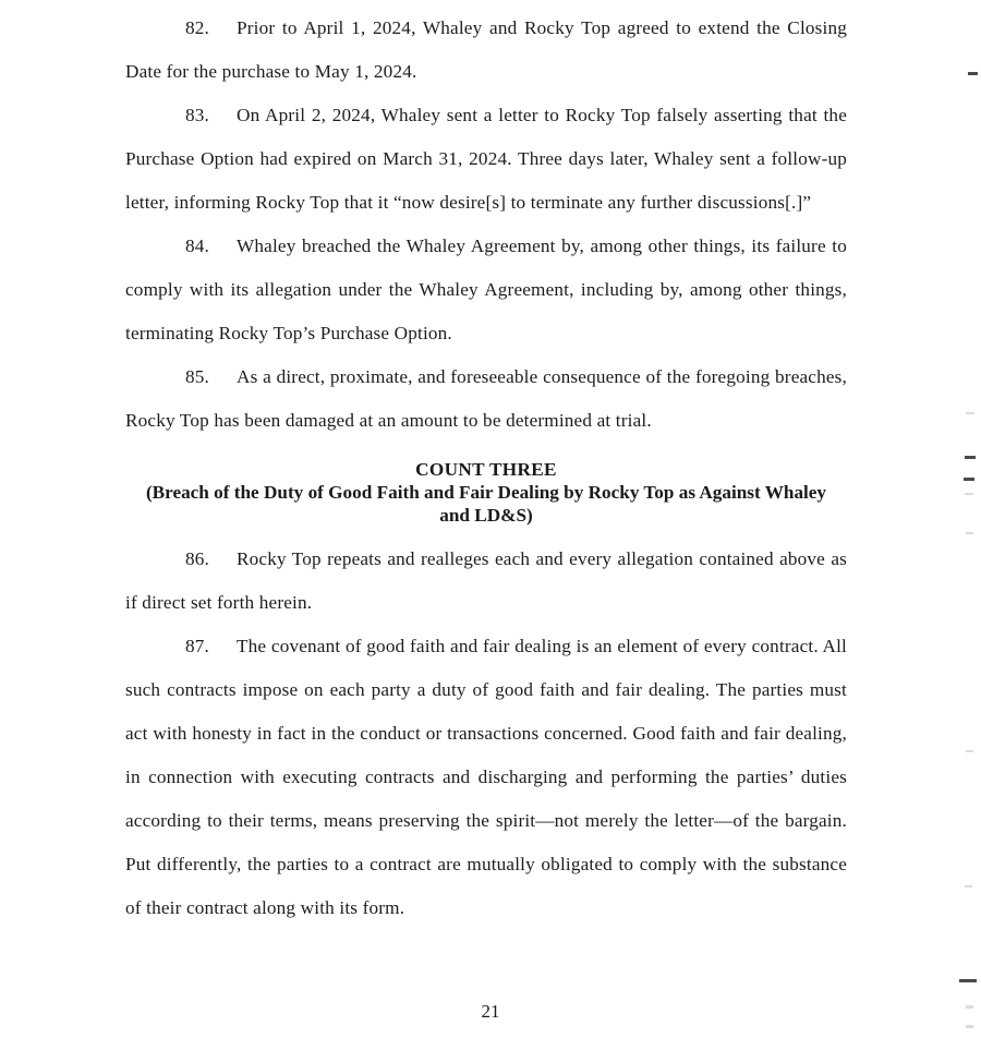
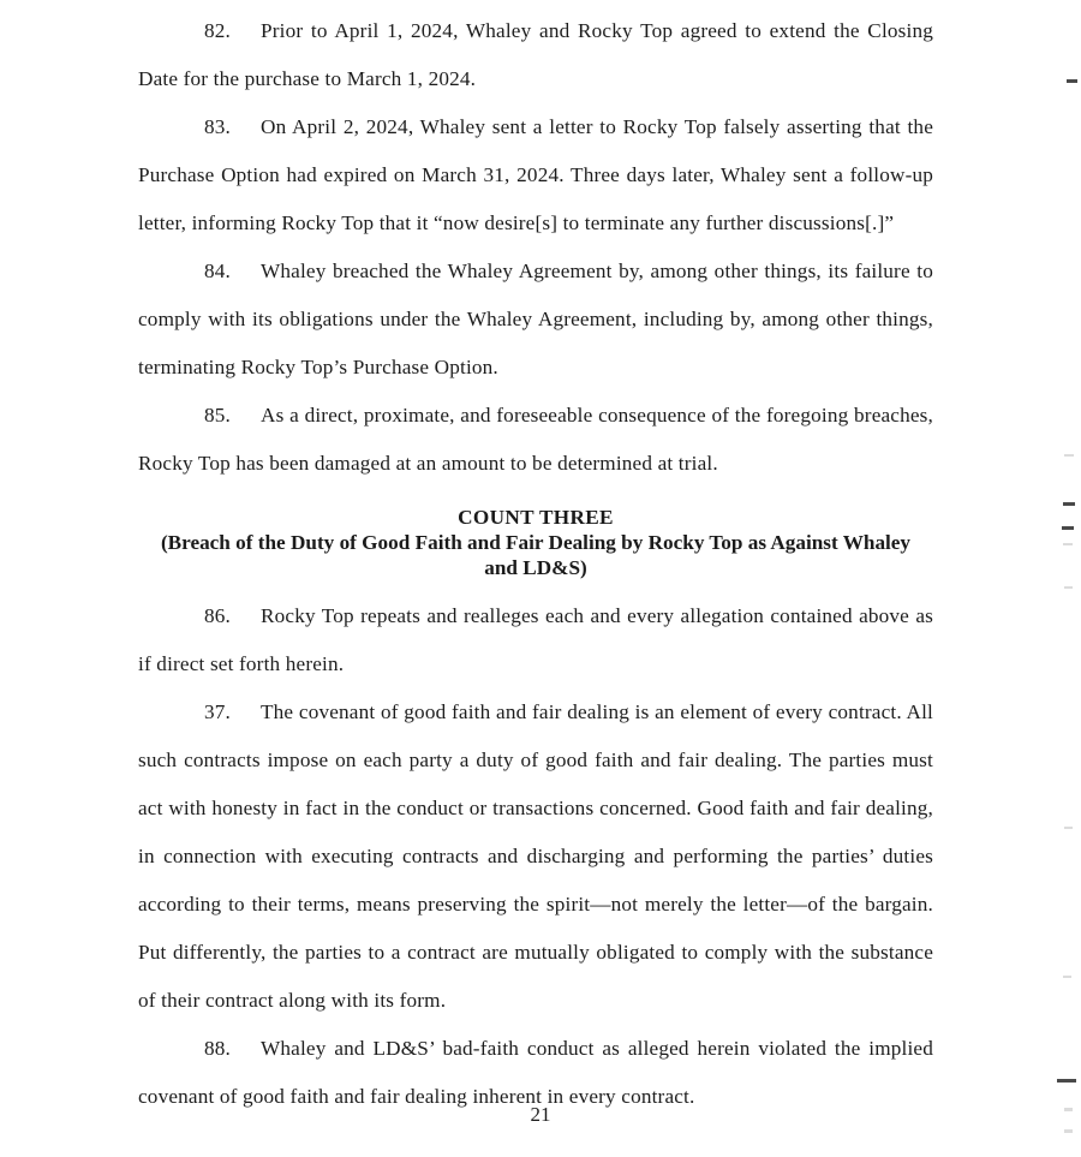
- 82. Prior to April 1, 2024, Whaley and Rocky Top agreed to extend the Closing Date for the purchase to May 1, 2024.
+ 82. Prior to April 1, 2024, Whaley and Rocky Top agreed to extend the Closing Date for the purchase to March 1, 2024.
  83. On April 2, 2024, Whaley sent a letter to Rocky Top falsely asserting that the Purchase Option had expired on March 31, 2024. Three days later, Whaley sent a follow-up letter, informing Rocky Top that it “now desire[s] to terminate any further discussions[.]”
- 84. Whaley breached the Whaley Agreement by, among other things, its failure to comply with its allegation under the Whaley Agreement, including by, among other things, terminating Rocky Top’s Purchase Option.
+ 84. Whaley breached the Whaley Agreement by, among other things, its failure to comply with its obligations under the Whaley Agreement, including by, among other things, terminating Rocky Top’s Purchase Option.
  85. As a direct, proximate, and foreseeable consequence of the foregoing breaches, Rocky Top has been damaged at an amount to be determined at trial.
  COUNT THREE
  (Breach of the Duty of Good Faith and Fair Dealing by Rocky Top as Against Whaley and LD&S)
  86. Rocky Top repeats and realleges each and every allegation contained above as if direct set forth herein.
- 87. The covenant of good faith and fair dealing is an element of every contract. All such contracts impose on each party a duty of good faith and fair dealing. The parties must act with honesty in fact in the conduct or transactions concerned. Good faith and fair dealing, in connection with executing contracts and discharging and performing the parties’ duties according to their terms, means preserving the spirit—not merely the letter—of the bargain. Put differently, the parties to a contract are mutually obligated to comply with the substance of their contract along with its form.
+ 37. The covenant of good faith and fair dealing is an element of every contract. All such contracts impose on each party a duty of good faith and fair dealing. The parties must act with honesty in fact in the conduct or transactions concerned. Good faith and fair dealing, in connection with executing contracts and discharging and performing the parties’ duties according to their terms, means preserving the spirit—not merely the letter—of the bargain. Put differently, the parties to a contract are mutually obligated to comply with the substance of their contract along with its form.
+ 88. Whaley and LD&S’ bad-faith conduct as alleged herein violated the implied covenant of good faith and fair dealing inherent in every contract.
  21
